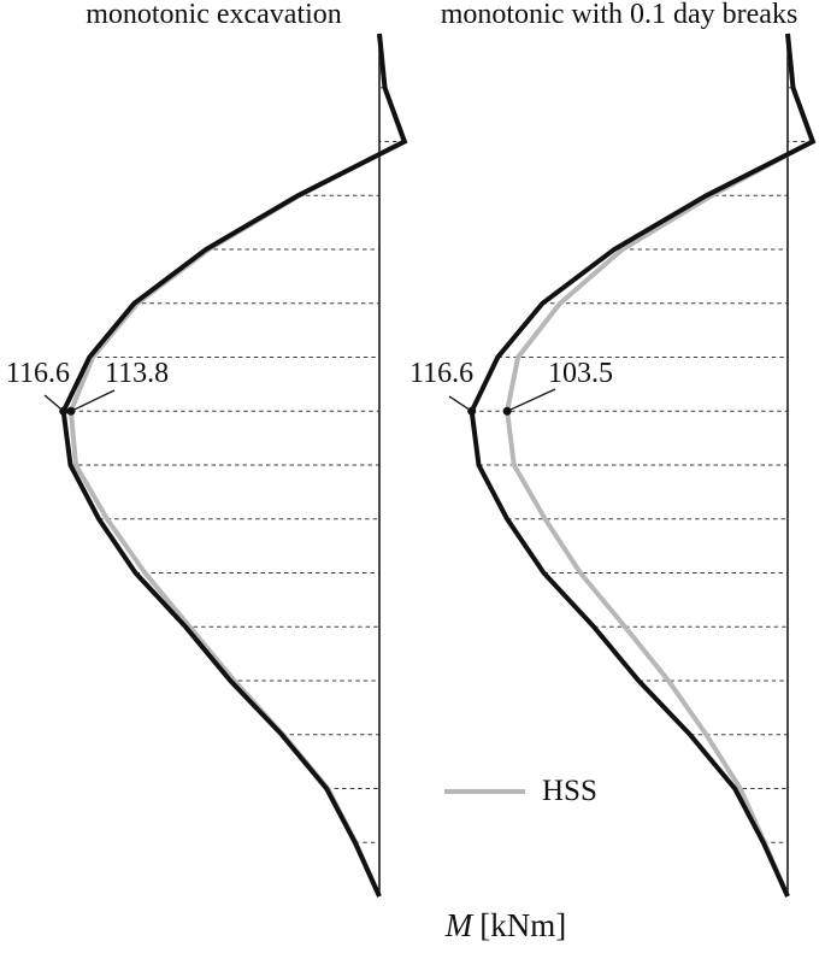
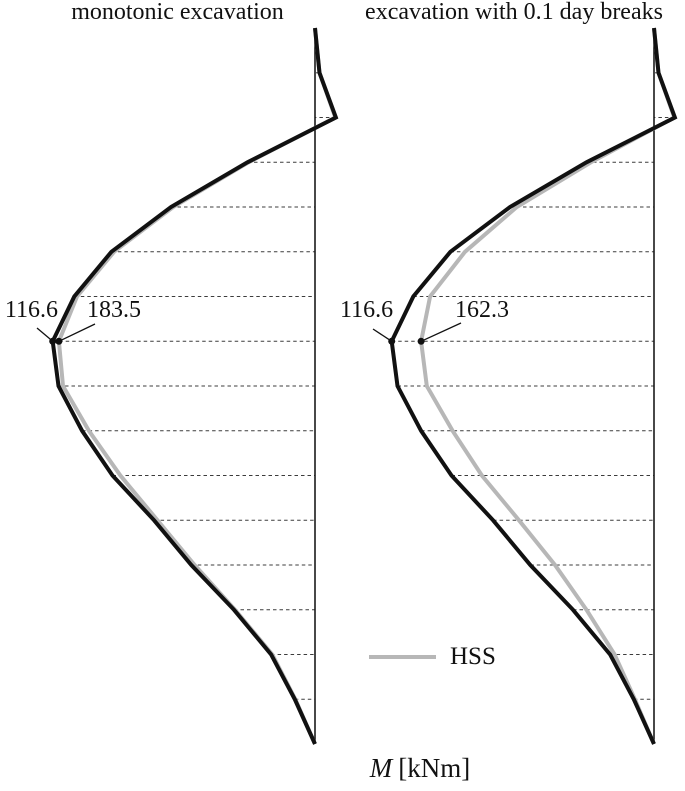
  monotonic excavation
- monotonic with 0.1 day breaks
+ excavation with 0.1 day breaks
  116.6
- 113.8
+ 183.5
  116.6
- 103.5
+ 162.3
  HSS
  M [kNm]
